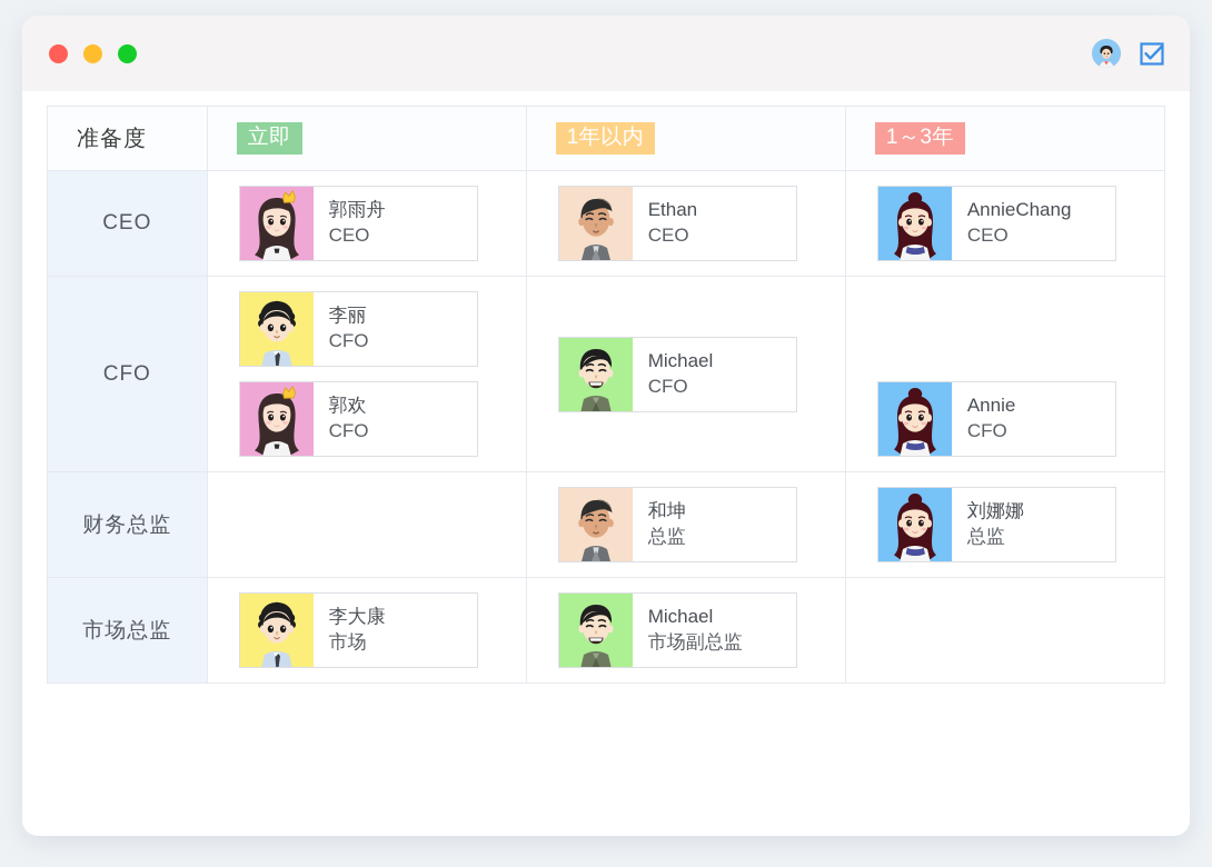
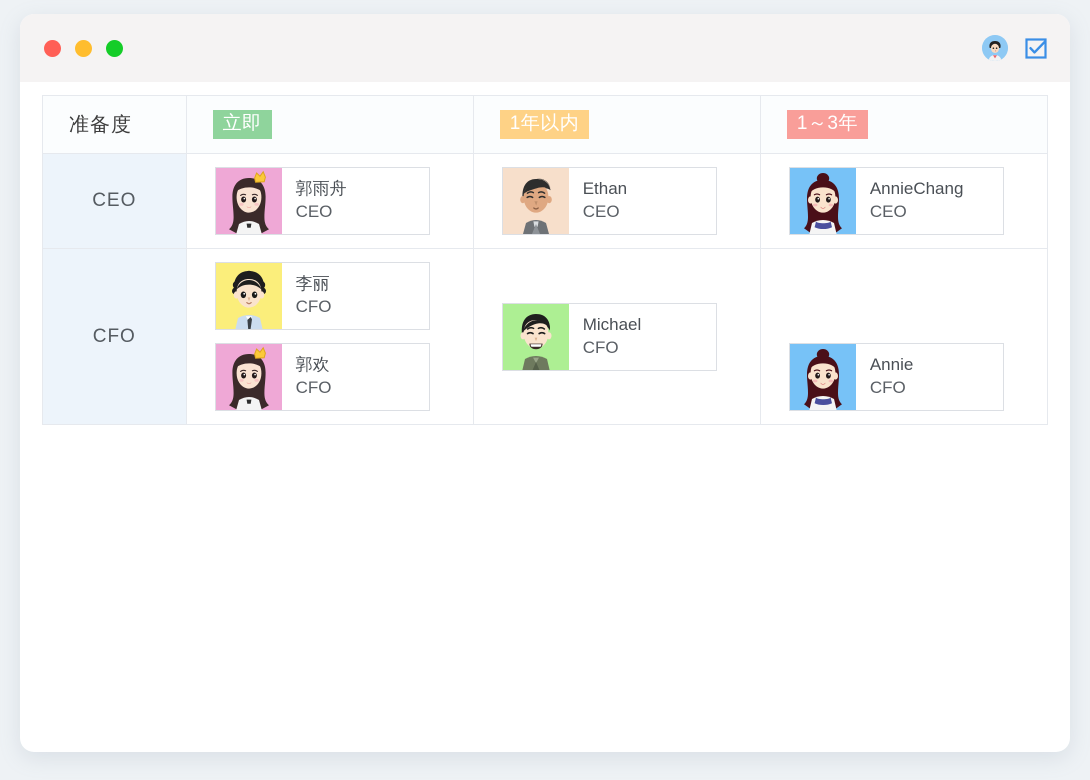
  准备度	立即	1年以内	1～3年
  CEO	郭雨舟CEO	EthanCEO	AnnieChangCEO
  CFO	李丽CFO郭欢CFO	MichaelCFO	AnnieCFO
- 财务总监		和坤总监	刘娜娜总监
- 市场总监	李大康市场	Michael市场副总监
